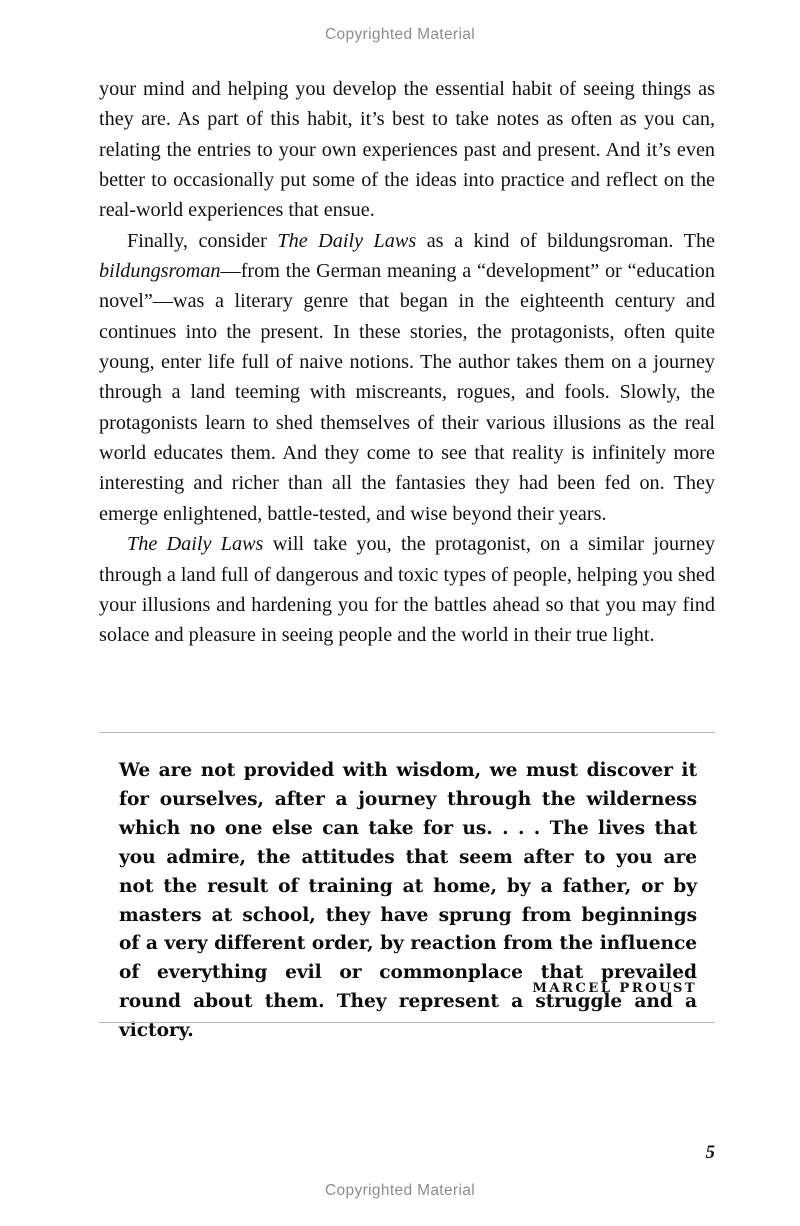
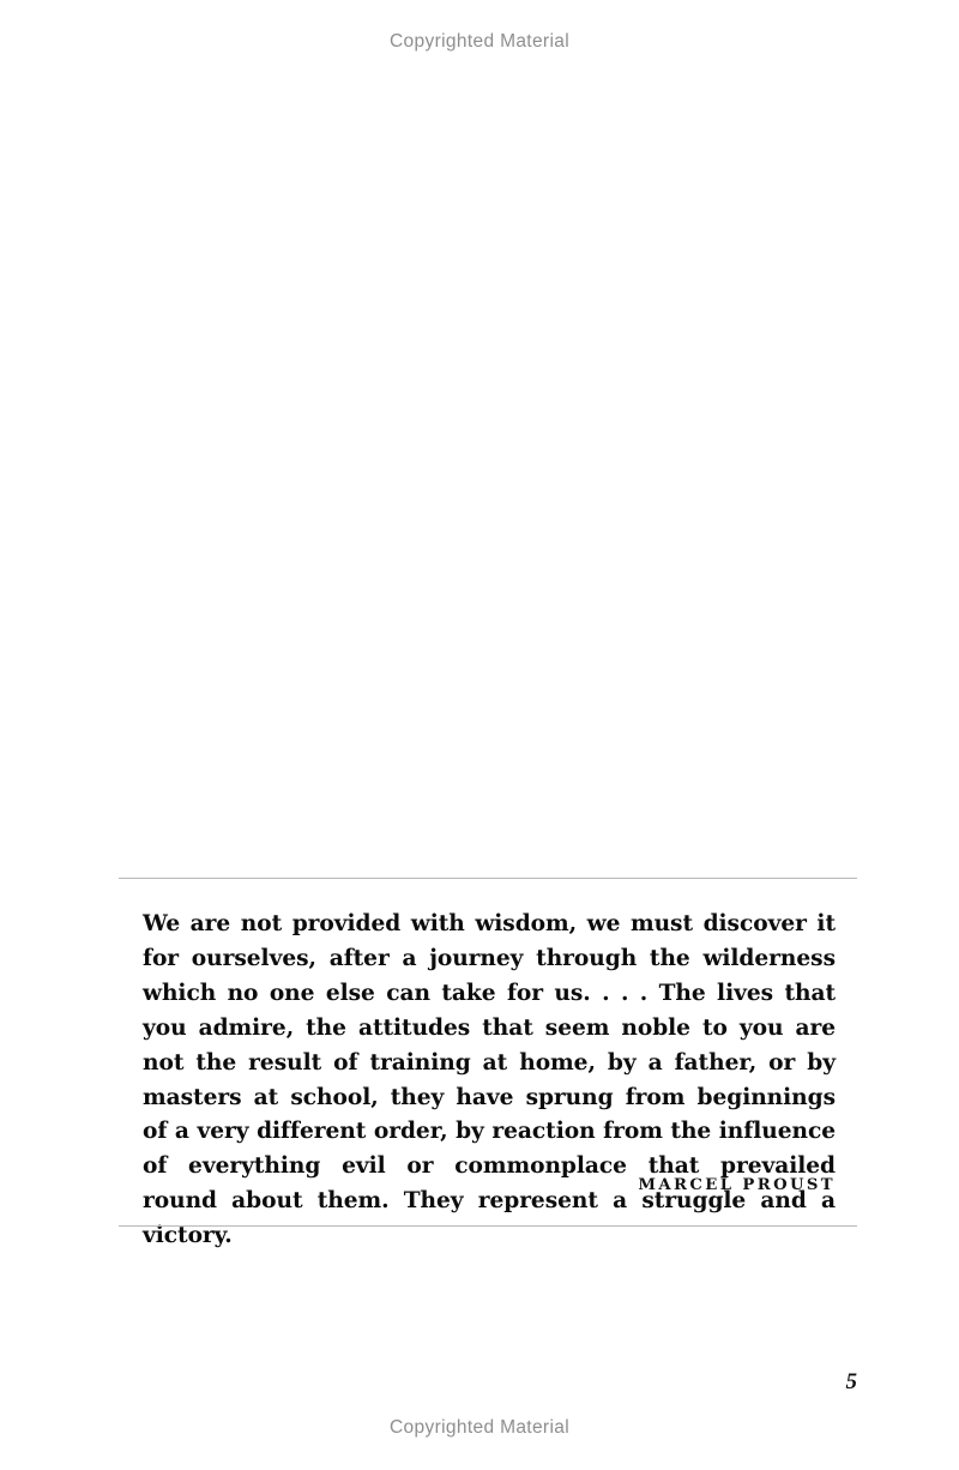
  Copyrighted Material
- your mind and helping you develop the essential habit of seeing things as they are. As part of this habit, it’s best to take notes as often as you can, relating the entries to your own experiences past and present. And it’s even better to occasionally put some of the ideas into practice and reflect on the real-world experiences that ensue.
- Finally, consider The Daily Laws as a kind of bildungsroman. The bildungsroman—from the German meaning a “development” or “education novel”—was a literary genre that began in the eighteenth century and continues into the present. In these stories, the protagonists, often quite young, enter life full of naive notions. The author takes them on a journey through a land teeming with miscreants, rogues, and fools. Slowly, the protagonists learn to shed themselves of their various illusions as the real world educates them. And they come to see that reality is infinitely more interesting and richer than all the fantasies they had been fed on. They emerge enlightened, battle-tested, and wise beyond their years.
- The Daily Laws will take you, the protagonist, on a similar journey through a land full of dangerous and toxic types of people, helping you shed your illusions and hardening you for the battles ahead so that you may find solace and pleasure in seeing people and the world in their true light.
- We are not provided with wisdom, we must discover it for ourselves, after a journey through the wilderness which no one else can take for us. . . . The lives that you admire, the attitudes that seem after to you are not the result of training at home, by a father, or by masters at school, they have sprung from beginnings of a very different order, by reaction from the influence of everything evil or commonplace that prevailed round about them. They represent a struggle and a victory.
+ We are not provided with wisdom, we must discover it for ourselves, after a journey through the wilderness which no one else can take for us. . . . The lives that you admire, the attitudes that seem noble to you are not the result of training at home, by a father, or by masters at school, they have sprung from beginnings of a very different order, by reaction from the influence of everything evil or commonplace that prevailed round about them. They represent a struggle and a victory.
  MARCEL PROUST
  5
  Copyrighted Material
